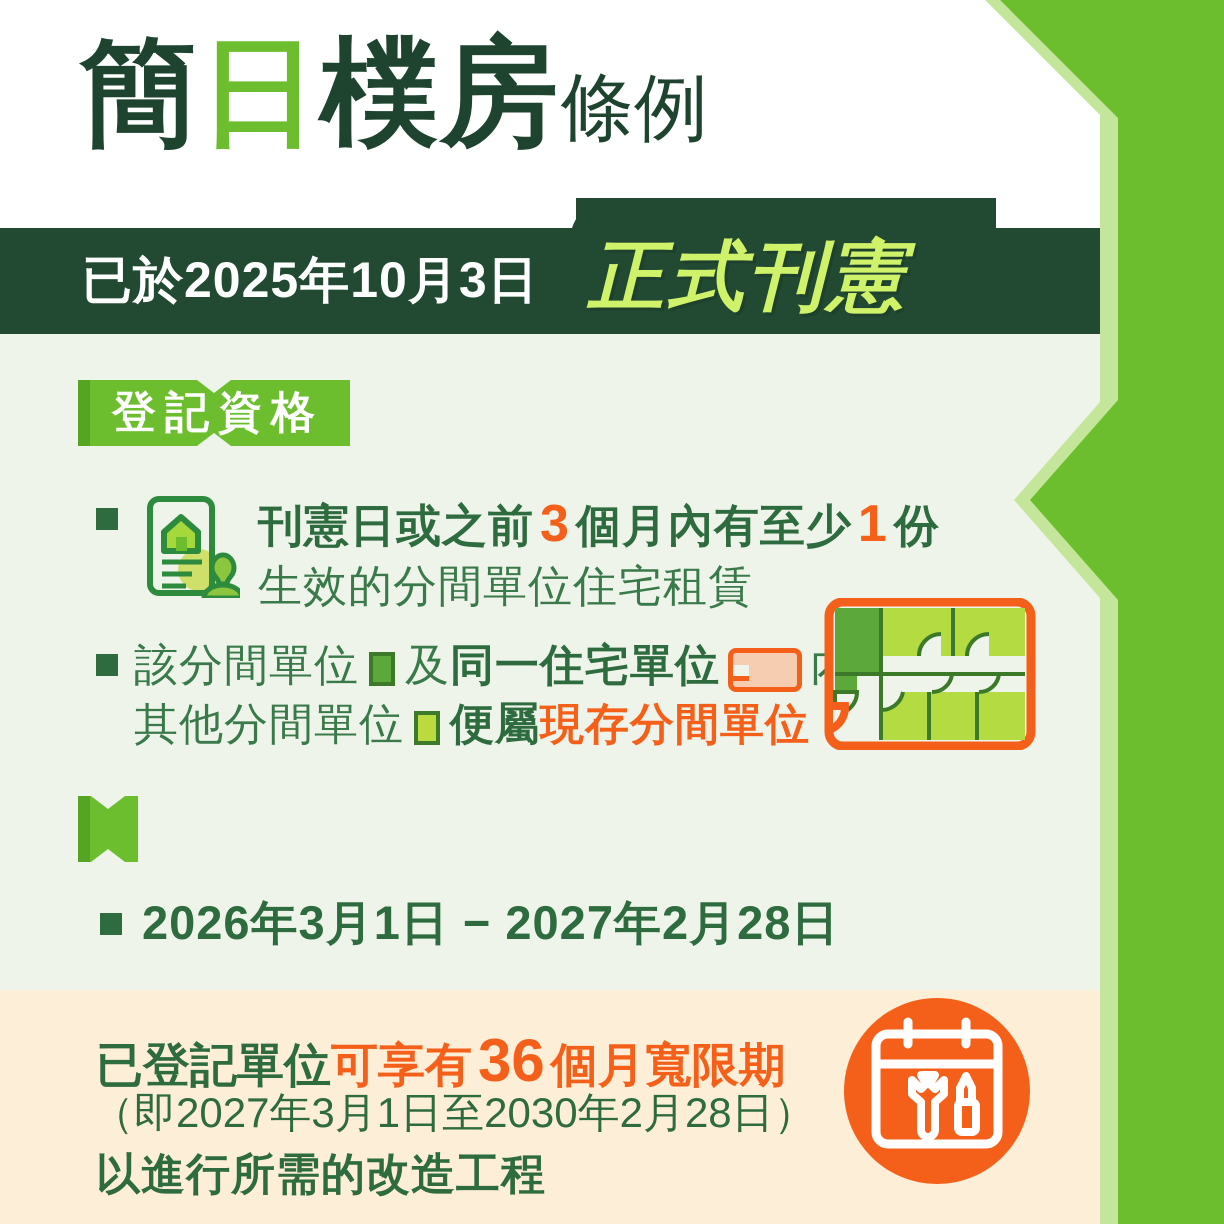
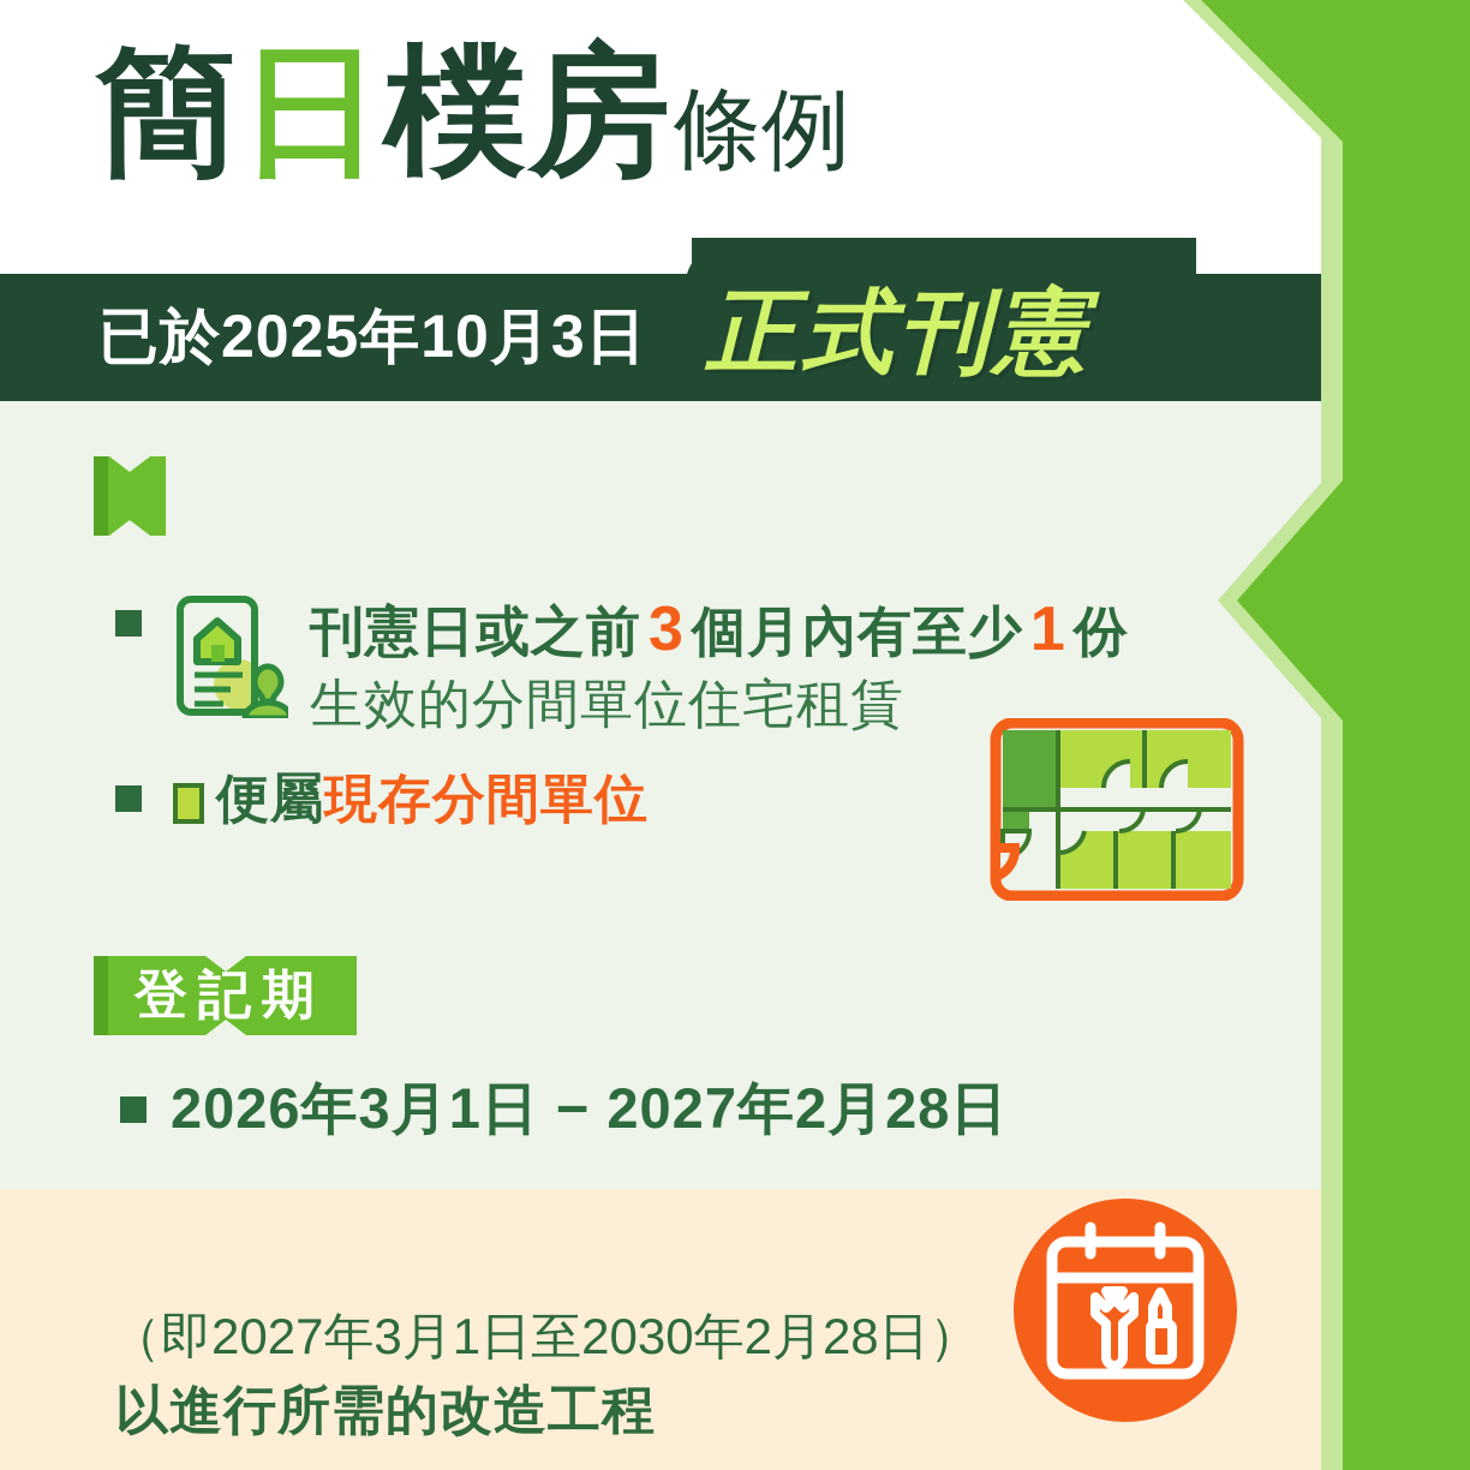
  簡日樸房條例
  已於2025年10月3日
  正式刊憲
- 登記資格
  刊憲日或之前3個月內有至少1份
  生效的分間單位住宅租賃
- 該分間單位
- 及
- 同一住宅單位
- 其他分間單位
  便屬
  現存分間單位
+ 登記期
  2026年3月1日 − 2027年2月28日
- 已登記單位可享有36個月寬限期
  （即2027年3月1日至2030年2月28日）
  以進行所需的改造工程
